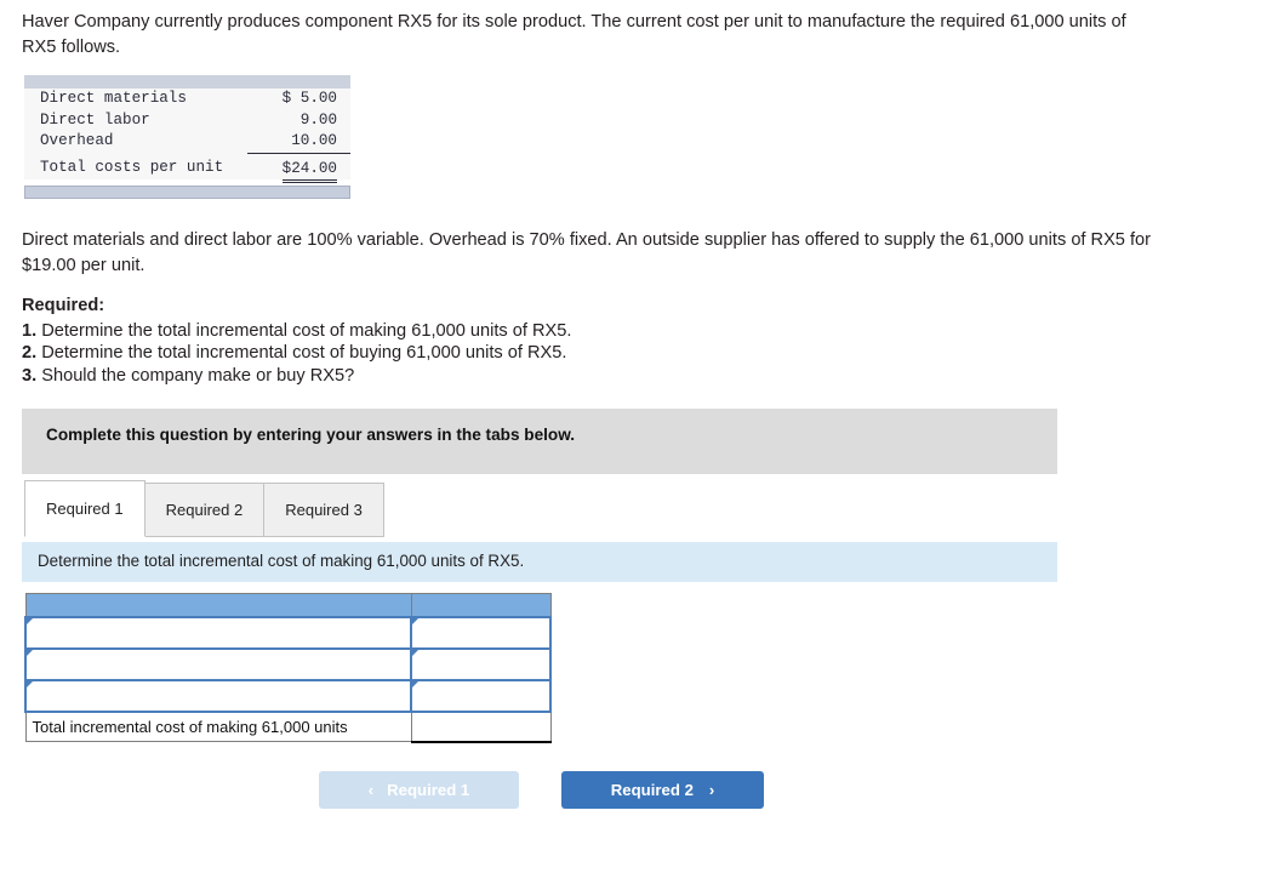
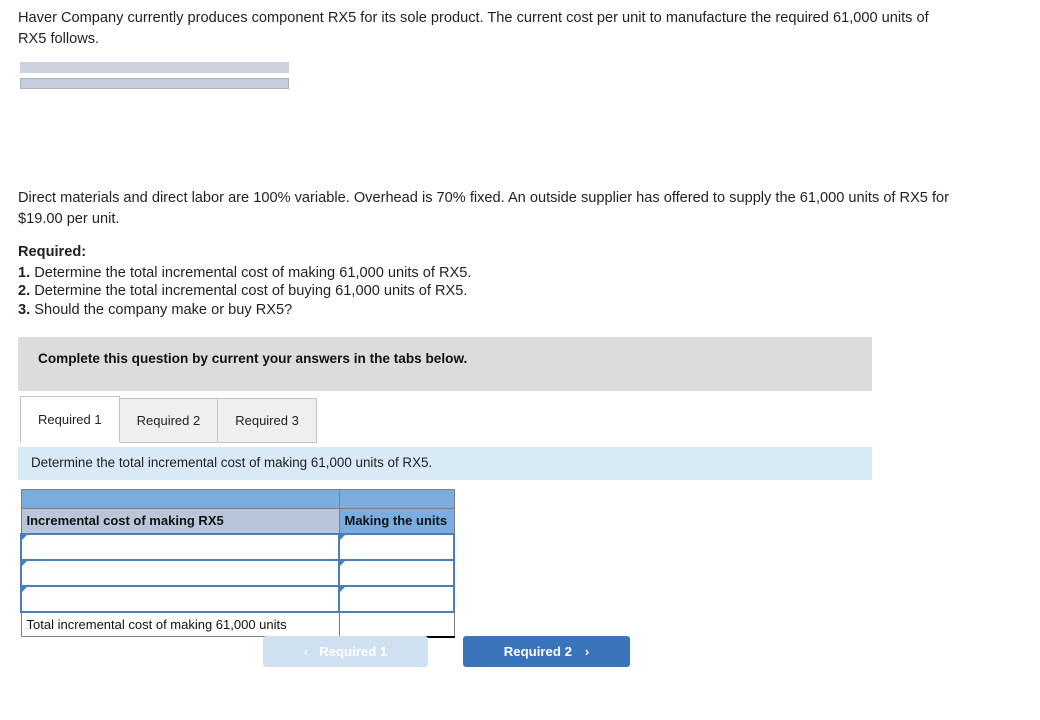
  Haver Company currently produces component RX5 for its sole product. The current cost per unit to manufacture the required 61,000 units of RX5 follows.
- Direct materials	$ 5.00
- Direct labor	9.00
- Overhead	10.00
- Total costs per unit	$24.00
  Direct materials and direct labor are 100% variable. Overhead is 70% fixed. An outside supplier has offered to supply the 61,000 units of RX5 for $19.00 per unit.
  Required:
  1. Determine the total incremental cost of making 61,000 units of RX5.
  2. Determine the total incremental cost of buying 61,000 units of RX5.
  3. Should the company make or buy RX5?
- Complete this question by entering your answers in the tabs below.
+ Complete this question by current your answers in the tabs below.
  Required 1
  Required 2
  Required 3
  Determine the total incremental cost of making 61,000 units of RX5.
+ Incremental cost of making RX5	Making the units
  Total incremental cost of making 61,000 units
  ‹
  Required 1
  Required 2
  ›
